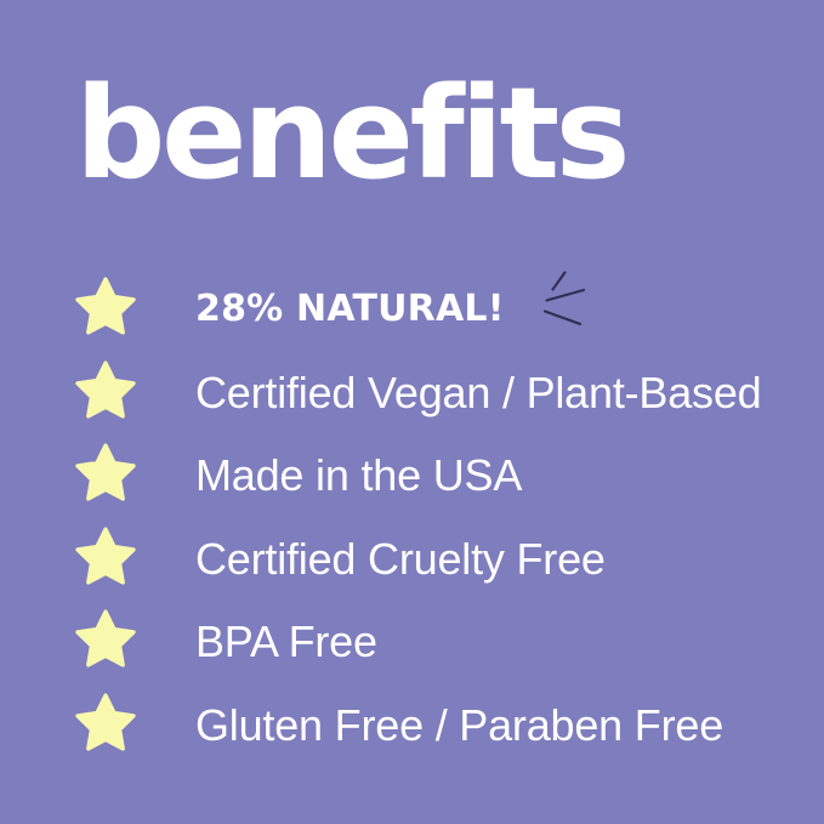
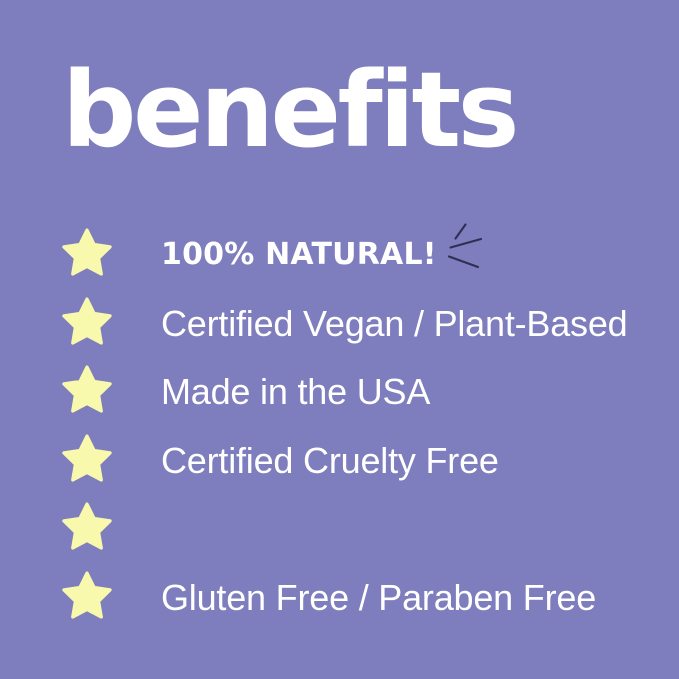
  benefits
- 28% NATURAL!
+ 100% NATURAL!
  Certified Vegan / Plant-Based
  Made in the USA
  Certified Cruelty Free
- BPA Free
  Gluten Free / Paraben Free
